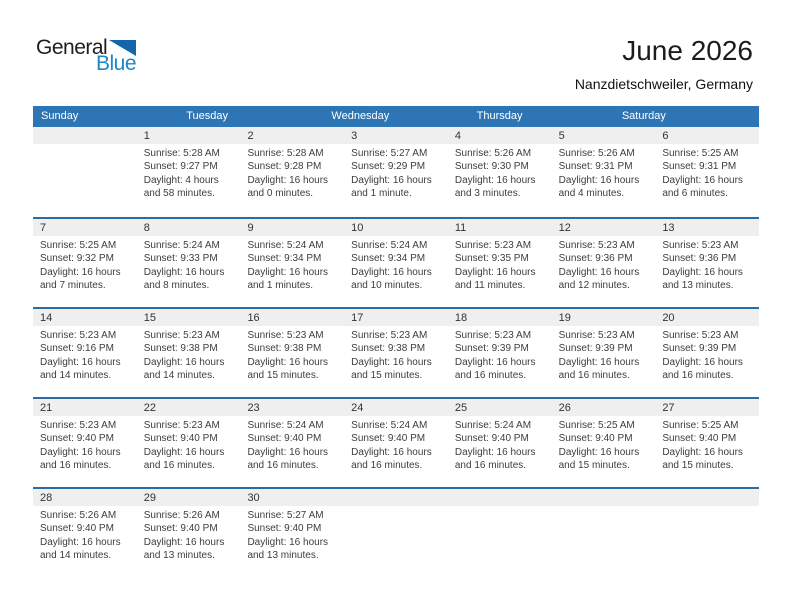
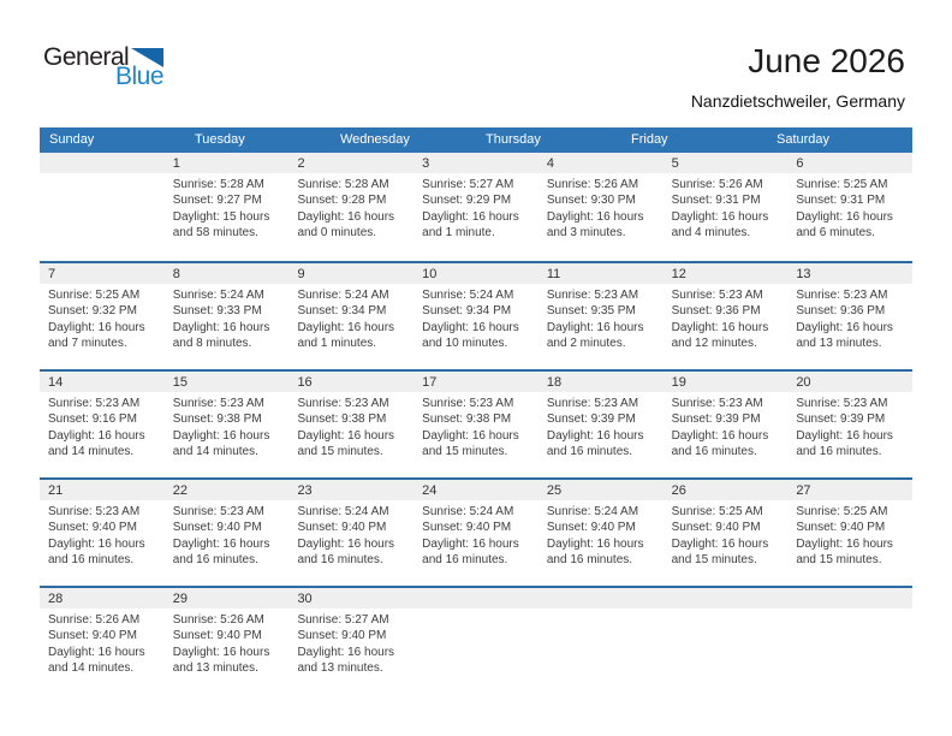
  General
  Blue
  June 2026
  Nanzdietschweiler, Germany
  Sunday
  Tuesday
  Wednesday
  Thursday
+ Friday
  Saturday
  1
  Sunrise: 5:28 AM
  Sunset: 9:27 PM
- Daylight: 4 hours
+ Daylight: 15 hours
  and 58 minutes.
  2
  Sunrise: 5:28 AM
  Sunset: 9:28 PM
  Daylight: 16 hours
  and 0 minutes.
  3
  Sunrise: 5:27 AM
  Sunset: 9:29 PM
  Daylight: 16 hours
  and 1 minute.
  4
  Sunrise: 5:26 AM
  Sunset: 9:30 PM
  Daylight: 16 hours
  and 3 minutes.
  5
  Sunrise: 5:26 AM
  Sunset: 9:31 PM
  Daylight: 16 hours
  and 4 minutes.
  6
  Sunrise: 5:25 AM
  Sunset: 9:31 PM
  Daylight: 16 hours
  and 6 minutes.
  7
  Sunrise: 5:25 AM
  Sunset: 9:32 PM
  Daylight: 16 hours
  and 7 minutes.
  8
  Sunrise: 5:24 AM
  Sunset: 9:33 PM
  Daylight: 16 hours
  and 8 minutes.
  9
  Sunrise: 5:24 AM
  Sunset: 9:34 PM
  Daylight: 16 hours
  and 1 minutes.
  10
  Sunrise: 5:24 AM
  Sunset: 9:34 PM
  Daylight: 16 hours
  and 10 minutes.
  11
  Sunrise: 5:23 AM
  Sunset: 9:35 PM
  Daylight: 16 hours
- and 11 minutes.
+ and 2 minutes.
  12
  Sunrise: 5:23 AM
  Sunset: 9:36 PM
  Daylight: 16 hours
  and 12 minutes.
  13
  Sunrise: 5:23 AM
  Sunset: 9:36 PM
  Daylight: 16 hours
  and 13 minutes.
  14
  Sunrise: 5:23 AM
  Sunset: 9:16 PM
  Daylight: 16 hours
  and 14 minutes.
  15
  Sunrise: 5:23 AM
  Sunset: 9:38 PM
  Daylight: 16 hours
  and 14 minutes.
  16
  Sunrise: 5:23 AM
  Sunset: 9:38 PM
  Daylight: 16 hours
  and 15 minutes.
  17
  Sunrise: 5:23 AM
  Sunset: 9:38 PM
  Daylight: 16 hours
  and 15 minutes.
  18
  Sunrise: 5:23 AM
  Sunset: 9:39 PM
  Daylight: 16 hours
  and 16 minutes.
  19
  Sunrise: 5:23 AM
  Sunset: 9:39 PM
  Daylight: 16 hours
  and 16 minutes.
  20
  Sunrise: 5:23 AM
  Sunset: 9:39 PM
  Daylight: 16 hours
  and 16 minutes.
  21
  Sunrise: 5:23 AM
  Sunset: 9:40 PM
  Daylight: 16 hours
  and 16 minutes.
  22
  Sunrise: 5:23 AM
  Sunset: 9:40 PM
  Daylight: 16 hours
  and 16 minutes.
  23
  Sunrise: 5:24 AM
  Sunset: 9:40 PM
  Daylight: 16 hours
  and 16 minutes.
  24
  Sunrise: 5:24 AM
  Sunset: 9:40 PM
  Daylight: 16 hours
  and 16 minutes.
  25
  Sunrise: 5:24 AM
  Sunset: 9:40 PM
  Daylight: 16 hours
  and 16 minutes.
  26
  Sunrise: 5:25 AM
  Sunset: 9:40 PM
  Daylight: 16 hours
  and 15 minutes.
  27
  Sunrise: 5:25 AM
  Sunset: 9:40 PM
  Daylight: 16 hours
  and 15 minutes.
  28
  Sunrise: 5:26 AM
  Sunset: 9:40 PM
  Daylight: 16 hours
  and 14 minutes.
  29
  Sunrise: 5:26 AM
  Sunset: 9:40 PM
  Daylight: 16 hours
  and 13 minutes.
  30
  Sunrise: 5:27 AM
  Sunset: 9:40 PM
  Daylight: 16 hours
  and 13 minutes.
